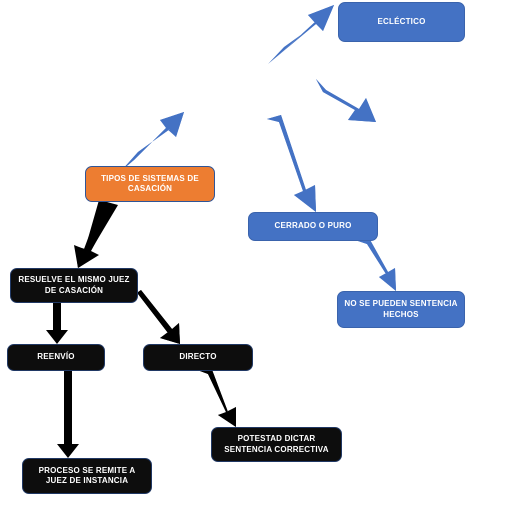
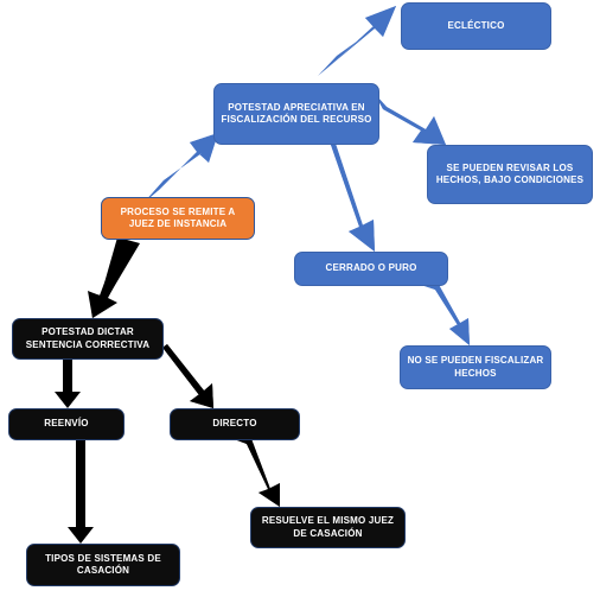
  ECLÉCTICO
+ POTESTAD APRECIATIVA EN FISCALIZACIÓN DEL RECURSO
+ SE PUEDEN REVISAR LOS HECHOS, BAJO CONDICIONES
- TIPOS DE SISTEMAS DE CASACIÓN
+ PROCESO SE REMITE A JUEZ DE INSTANCIA
  CERRADO O PURO
- RESUELVE EL MISMO JUEZ DE CASACIÓN
+ POTESTAD DICTAR SENTENCIA CORRECTIVA
- NO SE PUEDEN SENTENCIA HECHOS
+ NO SE PUEDEN FISCALIZAR HECHOS
  REENVÍO
  DIRECTO
- POTESTAD DICTAR SENTENCIA CORRECTIVA
+ RESUELVE EL MISMO JUEZ DE CASACIÓN
- PROCESO SE REMITE A JUEZ DE INSTANCIA
+ TIPOS DE SISTEMAS DE CASACIÓN
